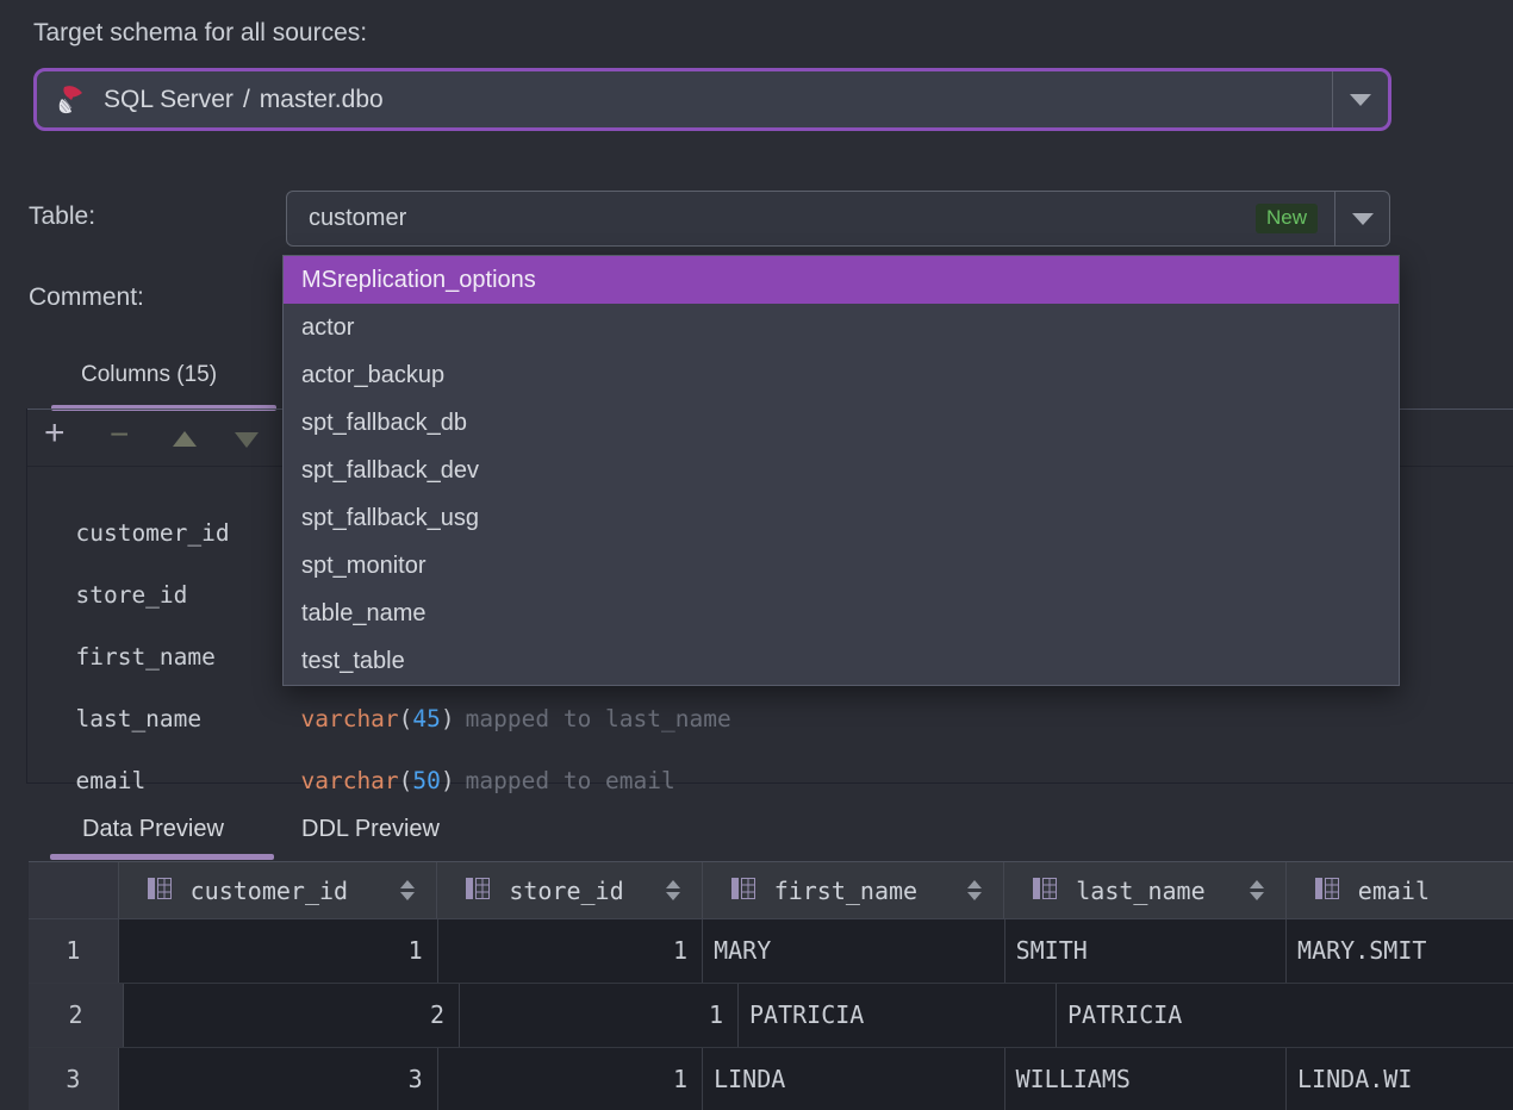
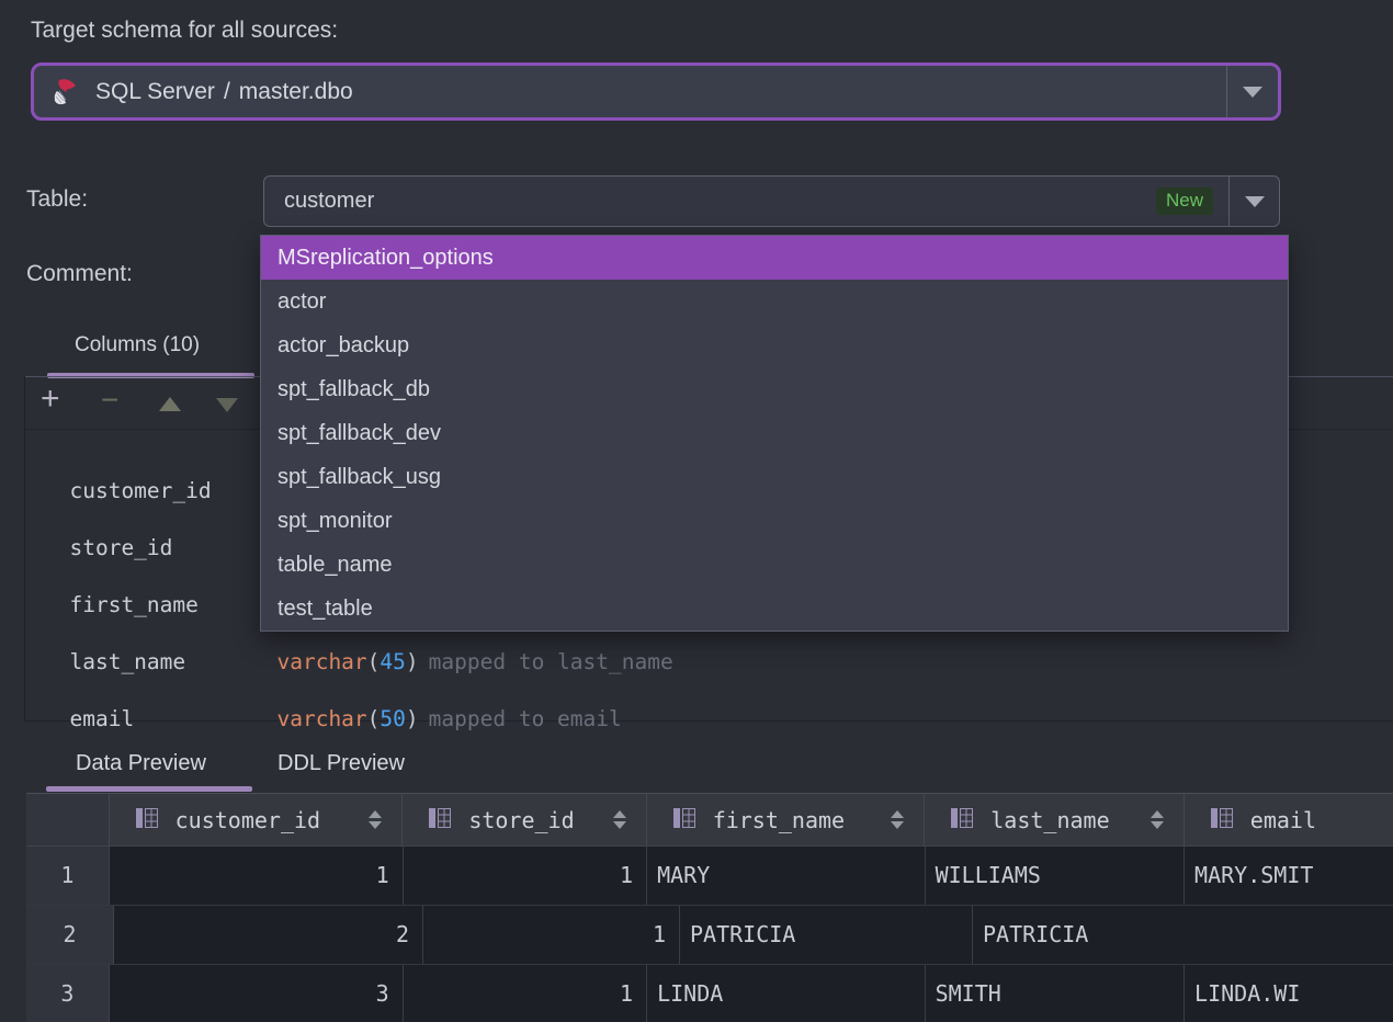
  Target schema for all sources:
  SQL Server
  /
  master.dbo
  Table:
  customer
  New
  Comment:
- Columns (15)
+ Columns (10)
  +
  −
  customer_id
  store_id
  first_name
  last_name varchar(45) mapped to last_name
  email varchar(50) mapped to email
  Data Preview
  DDL Preview
  customer_id
  store_id
  first_name
  last_name
  email
  1
  1
  1
  MARY
- SMITH
+ WILLIAMS
  MARY.SMIT
  2
  2
  1
  PATRICIA
  PATRICIA
  3
  3
  1
  LINDA
- WILLIAMS
+ SMITH
  LINDA.WI
  MSreplication_options
  actor
  actor_backup
  spt_fallback_db
  spt_fallback_dev
  spt_fallback_usg
  spt_monitor
  table_name
  test_table
